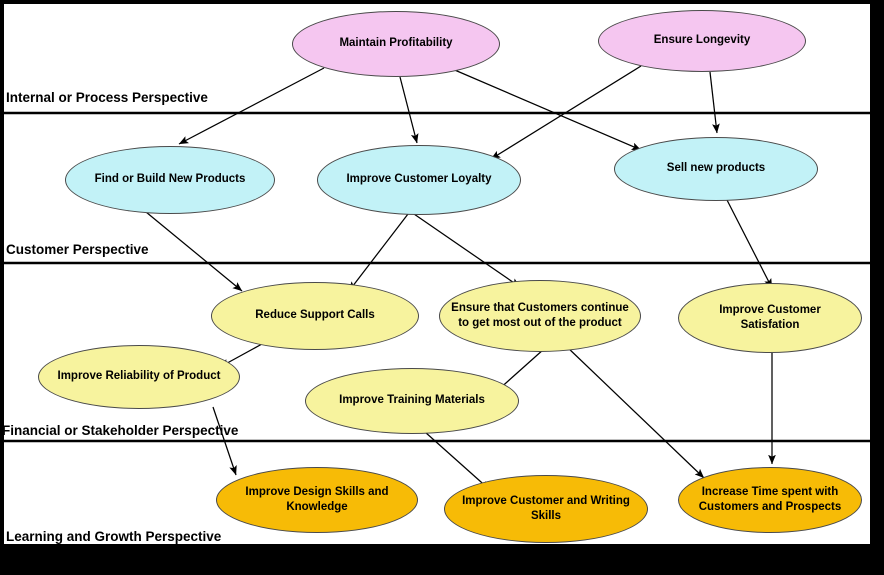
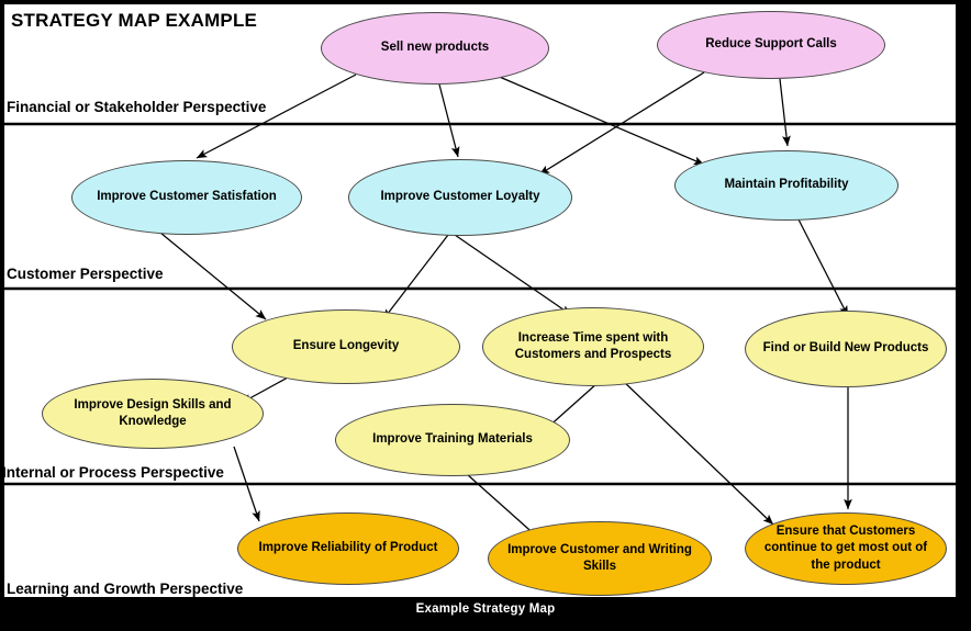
+ STRATEGY MAP EXAMPLE
- Internal or Process Perspective
+ Financial or Stakeholder Perspective
  Customer Perspective
- Financial or Stakeholder Perspective
+ Internal or Process Perspective
  Learning and Growth Perspective
- Maintain Profitability
+ Sell new products
- Ensure Longevity
+ Reduce Support Calls
- Find or Build New Products
+ Improve Customer Satisfation
  Improve Customer Loyalty
- Sell new products
+ Maintain Profitability
- Reduce Support Calls
+ Ensure Longevity
- Ensure that Customers continue to get most out of the product
+ Increase Time spent with Customers and Prospects
- Improve Customer Satisfation
+ Find or Build New Products
- Improve Reliability of Product
+ Improve Design Skills and Knowledge
  Improve Training Materials
- Improve Design Skills and Knowledge
+ Improve Reliability of Product
  Improve Customer and Writing Skills
- Increase Time spent with Customers and Prospects
+ Ensure that Customers continue to get most out of the product
+ Example Strategy Map
